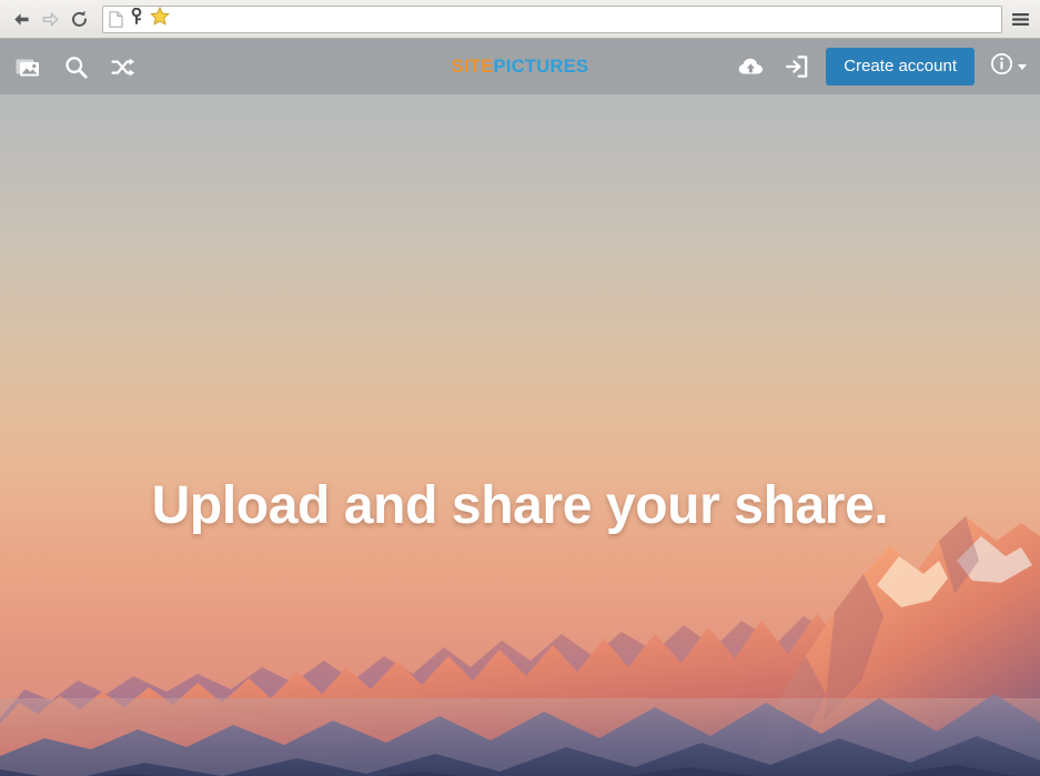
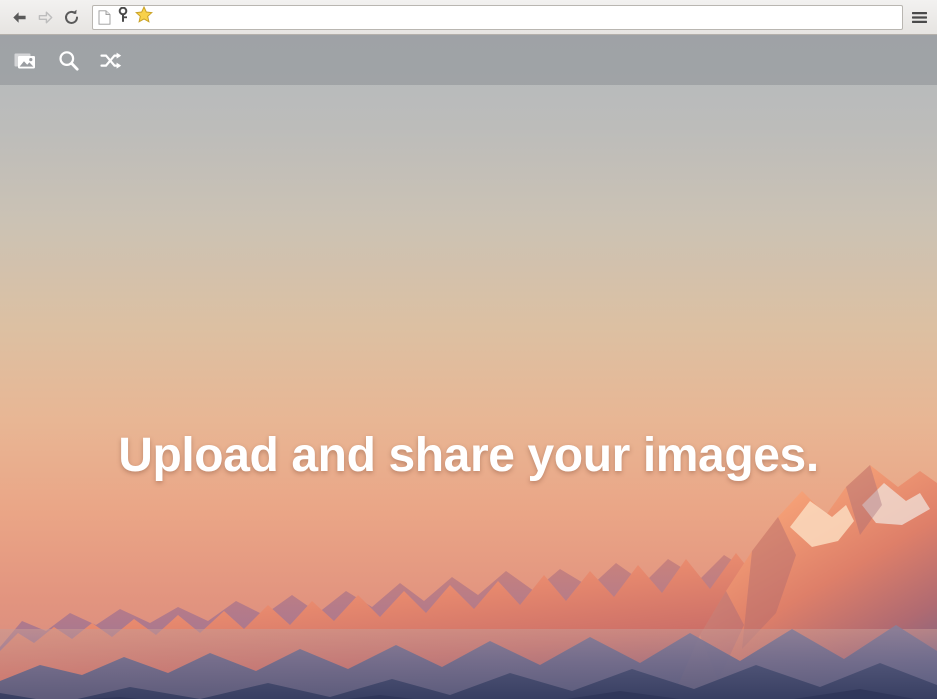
- SITEPICTURES
- Create account
- Upload and share your share.
+ Upload and share your images.
